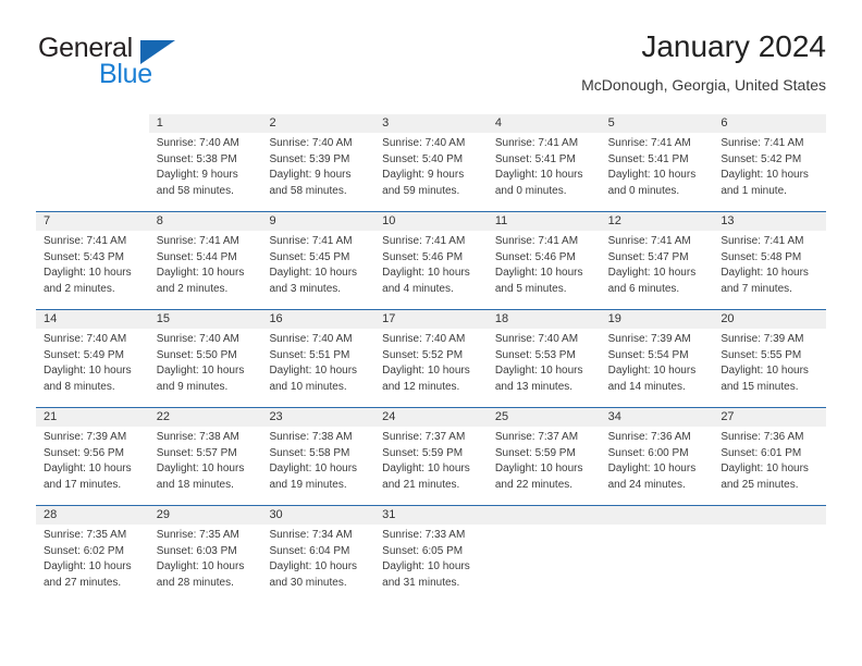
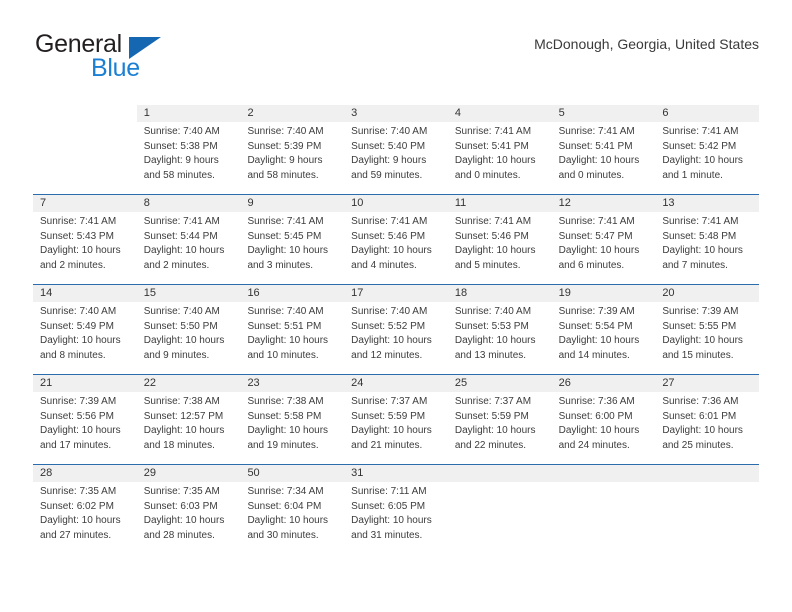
  General
  Blue
- January 2024
  McDonough, Georgia, United States
  1
  Sunrise: 7:40 AM
  Sunset: 5:38 PM
  Daylight: 9 hours
  and 58 minutes.
  2
  Sunrise: 7:40 AM
  Sunset: 5:39 PM
  Daylight: 9 hours
  and 58 minutes.
  3
  Sunrise: 7:40 AM
  Sunset: 5:40 PM
  Daylight: 9 hours
  and 59 minutes.
  4
  Sunrise: 7:41 AM
  Sunset: 5:41 PM
  Daylight: 10 hours
  and 0 minutes.
  5
  Sunrise: 7:41 AM
  Sunset: 5:41 PM
  Daylight: 10 hours
  and 0 minutes.
  6
  Sunrise: 7:41 AM
  Sunset: 5:42 PM
  Daylight: 10 hours
  and 1 minute.
  7
  Sunrise: 7:41 AM
  Sunset: 5:43 PM
  Daylight: 10 hours
  and 2 minutes.
  8
  Sunrise: 7:41 AM
  Sunset: 5:44 PM
  Daylight: 10 hours
  and 2 minutes.
  9
  Sunrise: 7:41 AM
  Sunset: 5:45 PM
  Daylight: 10 hours
  and 3 minutes.
  10
  Sunrise: 7:41 AM
  Sunset: 5:46 PM
  Daylight: 10 hours
  and 4 minutes.
  11
  Sunrise: 7:41 AM
  Sunset: 5:46 PM
  Daylight: 10 hours
  and 5 minutes.
  12
  Sunrise: 7:41 AM
  Sunset: 5:47 PM
  Daylight: 10 hours
  and 6 minutes.
  13
  Sunrise: 7:41 AM
  Sunset: 5:48 PM
  Daylight: 10 hours
  and 7 minutes.
  14
  Sunrise: 7:40 AM
  Sunset: 5:49 PM
  Daylight: 10 hours
  and 8 minutes.
  15
  Sunrise: 7:40 AM
  Sunset: 5:50 PM
  Daylight: 10 hours
  and 9 minutes.
  16
  Sunrise: 7:40 AM
  Sunset: 5:51 PM
  Daylight: 10 hours
  and 10 minutes.
  17
  Sunrise: 7:40 AM
  Sunset: 5:52 PM
  Daylight: 10 hours
  and 12 minutes.
  18
  Sunrise: 7:40 AM
  Sunset: 5:53 PM
  Daylight: 10 hours
  and 13 minutes.
  19
  Sunrise: 7:39 AM
  Sunset: 5:54 PM
  Daylight: 10 hours
  and 14 minutes.
  20
  Sunrise: 7:39 AM
  Sunset: 5:55 PM
  Daylight: 10 hours
  and 15 minutes.
  21
  Sunrise: 7:39 AM
- Sunset: 9:56 PM
+ Sunset: 5:56 PM
  Daylight: 10 hours
  and 17 minutes.
  22
  Sunrise: 7:38 AM
- Sunset: 5:57 PM
+ Sunset: 12:57 PM
  Daylight: 10 hours
  and 18 minutes.
  23
  Sunrise: 7:38 AM
  Sunset: 5:58 PM
  Daylight: 10 hours
  and 19 minutes.
  24
  Sunrise: 7:37 AM
  Sunset: 5:59 PM
  Daylight: 10 hours
  and 21 minutes.
  25
  Sunrise: 7:37 AM
  Sunset: 5:59 PM
  Daylight: 10 hours
  and 22 minutes.
- 34
+ 26
  Sunrise: 7:36 AM
  Sunset: 6:00 PM
  Daylight: 10 hours
  and 24 minutes.
  27
  Sunrise: 7:36 AM
  Sunset: 6:01 PM
  Daylight: 10 hours
  and 25 minutes.
  28
  Sunrise: 7:35 AM
  Sunset: 6:02 PM
  Daylight: 10 hours
  and 27 minutes.
  29
  Sunrise: 7:35 AM
  Sunset: 6:03 PM
  Daylight: 10 hours
  and 28 minutes.
- 30
+ 50
  Sunrise: 7:34 AM
  Sunset: 6:04 PM
  Daylight: 10 hours
  and 30 minutes.
  31
- Sunrise: 7:33 AM
+ Sunrise: 7:11 AM
  Sunset: 6:05 PM
  Daylight: 10 hours
  and 31 minutes.
